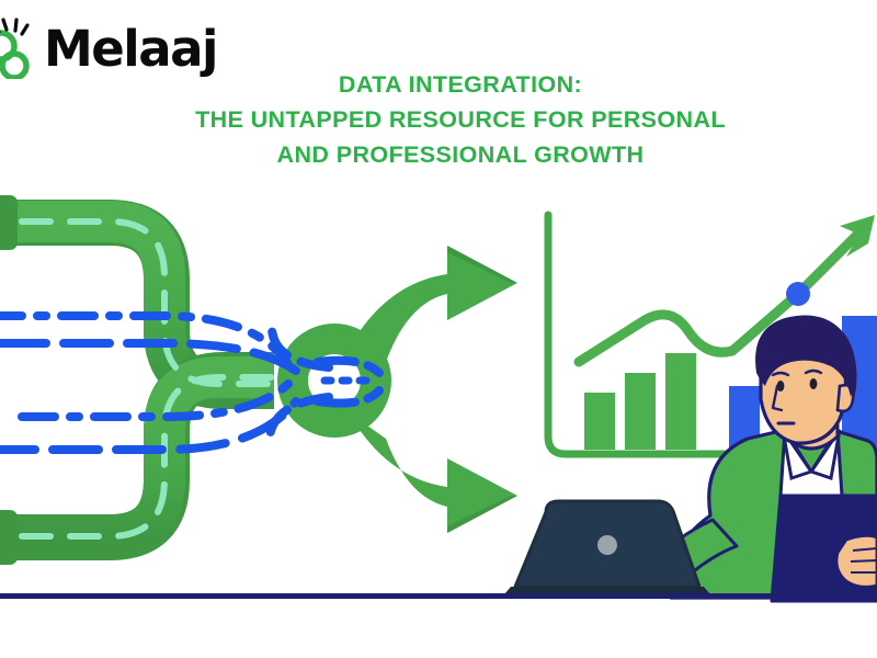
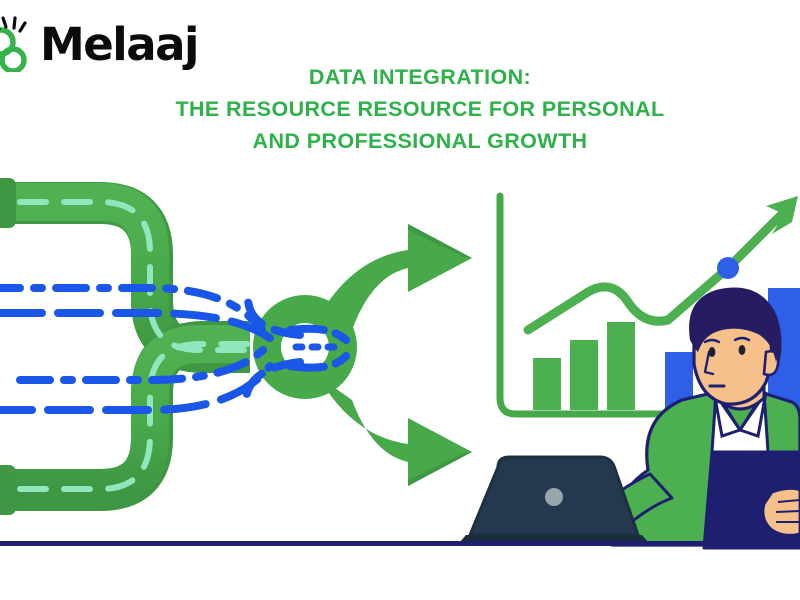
  Melaaj
  DATA INTEGRATION:
- THE UNTAPPED RESOURCE FOR PERSONAL
+ THE RESOURCE RESOURCE FOR PERSONAL
  AND PROFESSIONAL GROWTH
